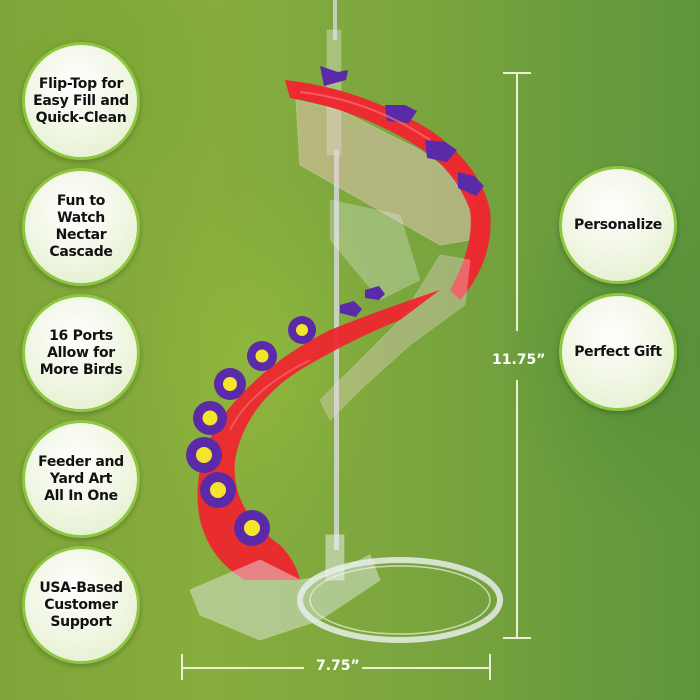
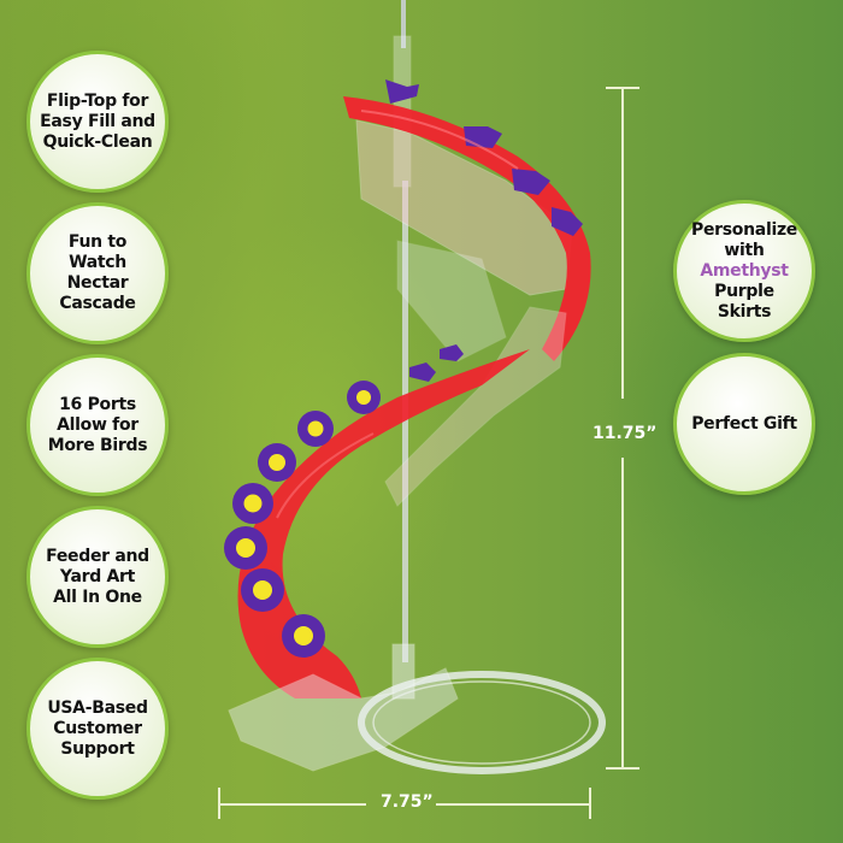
  Flip-Top for
  Easy Fill and
  Quick-Clean
  Fun to
  Watch Nectar
  Cascade
  16 Ports
  Allow for
  More Birds
  Feeder and
  Yard Art
  All In One
  USA-Based
  Customer
  Support
  Personalize
+ with Amethyst
+ Purple Skirts
  Perfect Gift
  11.75”
  7.75”
